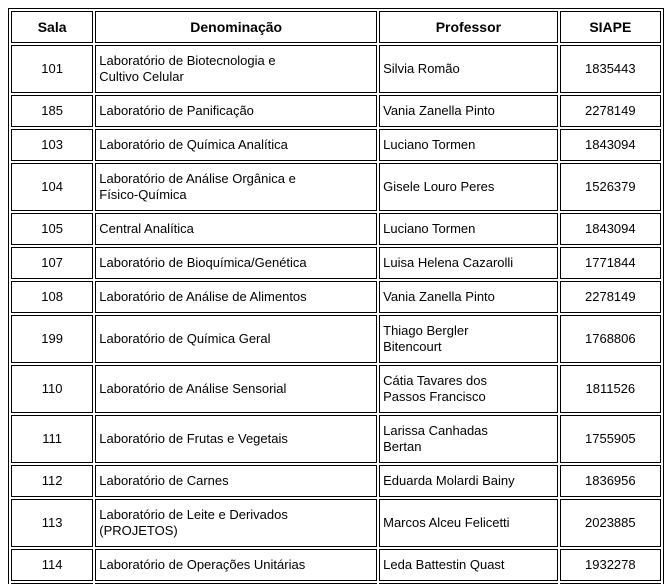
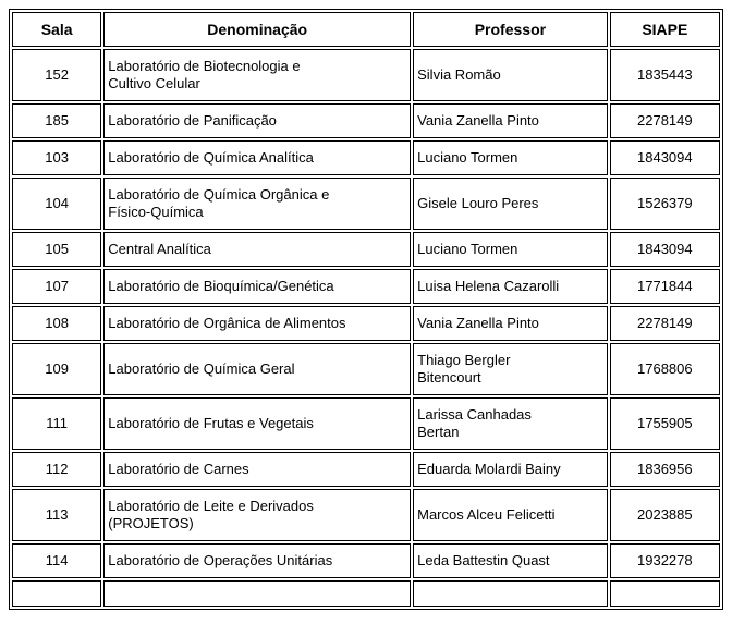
  Sala	Denominação	Professor	SIAPE
- 101	Laboratório de Biotecnologia e Cultivo Celular	Silvia Romão	1835443
+ 152	Laboratório de Biotecnologia e Cultivo Celular	Silvia Romão	1835443
  185	Laboratório de Panificação	Vania Zanella Pinto	2278149
  103	Laboratório de Química Analítica	Luciano Tormen	1843094
- 104	Laboratório de Análise Orgânica e Físico-Química	Gisele Louro Peres	1526379
+ 104	Laboratório de Química Orgânica e Físico-Química	Gisele Louro Peres	1526379
  105	Central Analítica	Luciano Tormen	1843094
  107	Laboratório de Bioquímica/Genética	Luisa Helena Cazarolli	1771844
- 108	Laboratório de Análise de Alimentos	Vania Zanella Pinto	2278149
+ 108	Laboratório de Orgânica de Alimentos	Vania Zanella Pinto	2278149
- 199	Laboratório de Química Geral	Thiago Bergler Bitencourt	1768806
+ 109	Laboratório de Química Geral	Thiago Bergler Bitencourt	1768806
- 110	Laboratório de Análise Sensorial	Cátia Tavares dos Passos Francisco	1811526
  111	Laboratório de Frutas e Vegetais	Larissa Canhadas Bertan	1755905
  112	Laboratório de Carnes	Eduarda Molardi Bainy	1836956
  113	Laboratório de Leite e Derivados (PROJETOS)	Marcos Alceu Felicetti	2023885
  114	Laboratório de Operações Unitárias	Leda Battestin Quast	1932278
